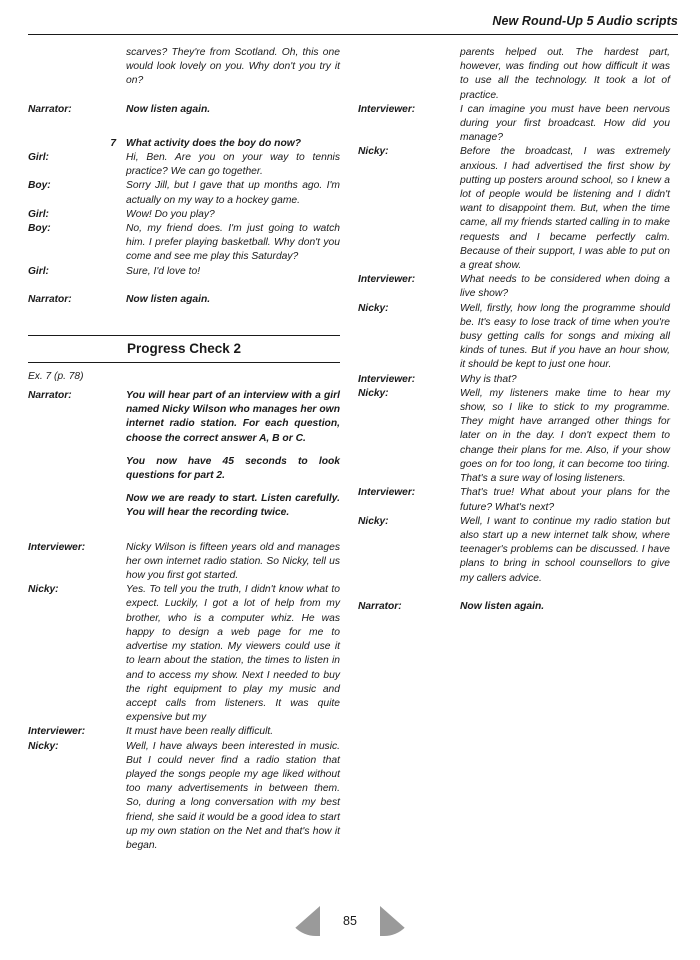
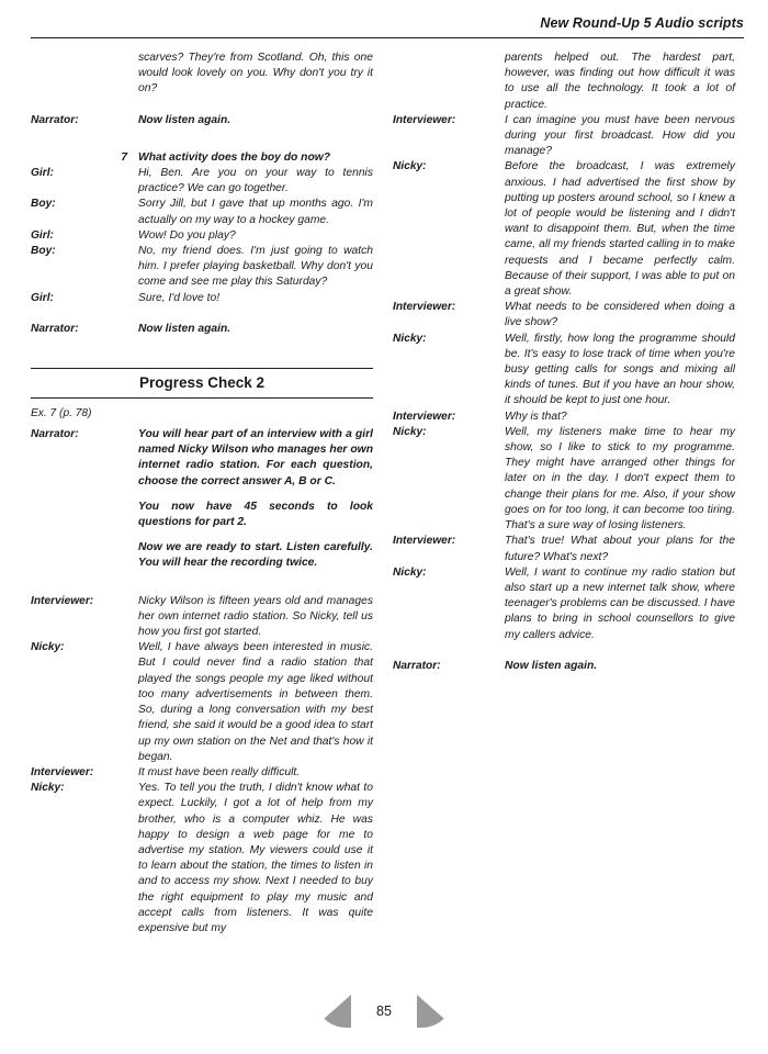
  New Round-Up 5 Audio scripts
  scarves? They're from Scotland. Oh, this one would look lovely on you. Why don't you try it on?
  Narrator:
  Now listen again.
  7
  What activity does the boy do now?
  Girl:
  Hi, Ben. Are you on your way to tennis practice? We can go together.
  Boy:
  Sorry Jill, but I gave that up months ago. I'm actually on my way to a hockey game.
  Girl:
  Wow! Do you play?
  Boy:
  No, my friend does. I'm just going to watch him. I prefer playing basketball. Why don't you come and see me play this Saturday?
  Girl:
  Sure, I'd love to!
  Narrator:
  Now listen again.
  Progress Check 2
  Ex. 7 (p. 78)
  Narrator:
  You will hear part of an interview with a girl named Nicky Wilson who manages her own internet radio station. For each question, choose the correct answer A, B or C.
  You now have 45 seconds to look questions for part 2.
  Now we are ready to start. Listen carefully. You will hear the recording twice.
  Interviewer:
  Nicky Wilson is fifteen years old and manages her own internet radio station. So Nicky, tell us how you first got started.
  Nicky:
- Yes. To tell you the truth, I didn't know what to expect. Luckily, I got a lot of help from my brother, who is a computer whiz. He was happy to design a web page for me to advertise my station. My viewers could use it to learn about the station, the times to listen in and to access my show. Next I needed to buy the right equipment to play my music and accept calls from listeners. It was quite expensive but my
+ Well, I have always been interested in music. But I could never find a radio station that played the songs people my age liked without too many advertisements in between them. So, during a long conversation with my best friend, she said it would be a good idea to start up my own station on the Net and that's how it began.
  Interviewer:
  It must have been really difficult.
  Nicky:
- Well, I have always been interested in music. But I could never find a radio station that played the songs people my age liked without too many advertisements in between them. So, during a long conversation with my best friend, she said it would be a good idea to start up my own station on the Net and that's how it began.
+ Yes. To tell you the truth, I didn't know what to expect. Luckily, I got a lot of help from my brother, who is a computer whiz. He was happy to design a web page for me to advertise my station. My viewers could use it to learn about the station, the times to listen in and to access my show. Next I needed to buy the right equipment to play my music and accept calls from listeners. It was quite expensive but my
  parents helped out. The hardest part, however, was finding out how difficult it was to use all the technology. It took a lot of practice.
  Interviewer:
  I can imagine you must have been nervous during your first broadcast. How did you manage?
  Nicky:
  Before the broadcast, I was extremely anxious. I had advertised the first show by putting up posters around school, so I knew a lot of people would be listening and I didn't want to disappoint them. But, when the time came, all my friends started calling in to make requests and I became perfectly calm. Because of their support, I was able to put on a great show.
  Interviewer:
  What needs to be considered when doing a live show?
  Nicky:
  Well, firstly, how long the programme should be. It's easy to lose track of time when you're busy getting calls for songs and mixing all kinds of tunes. But if you have an hour show, it should be kept to just one hour.
  Interviewer:
  Why is that?
  Nicky:
  Well, my listeners make time to hear my show, so I like to stick to my programme. They might have arranged other things for later on in the day. I don't expect them to change their plans for me. Also, if your show goes on for too long, it can become too tiring. That's a sure way of losing listeners.
  Interviewer:
  That's true! What about your plans for the future? What's next?
  Nicky:
  Well, I want to continue my radio station but also start up a new internet talk show, where teenager's problems can be discussed. I have plans to bring in school counsellors to give my callers advice.
  Narrator:
  Now listen again.
  85
